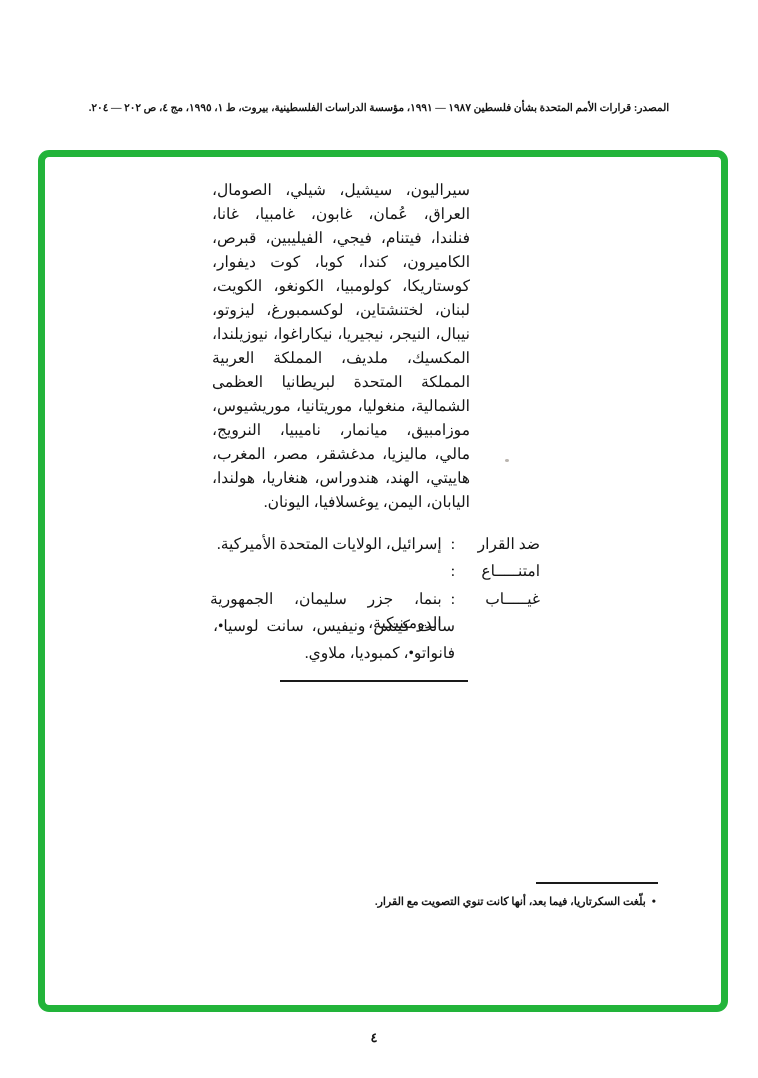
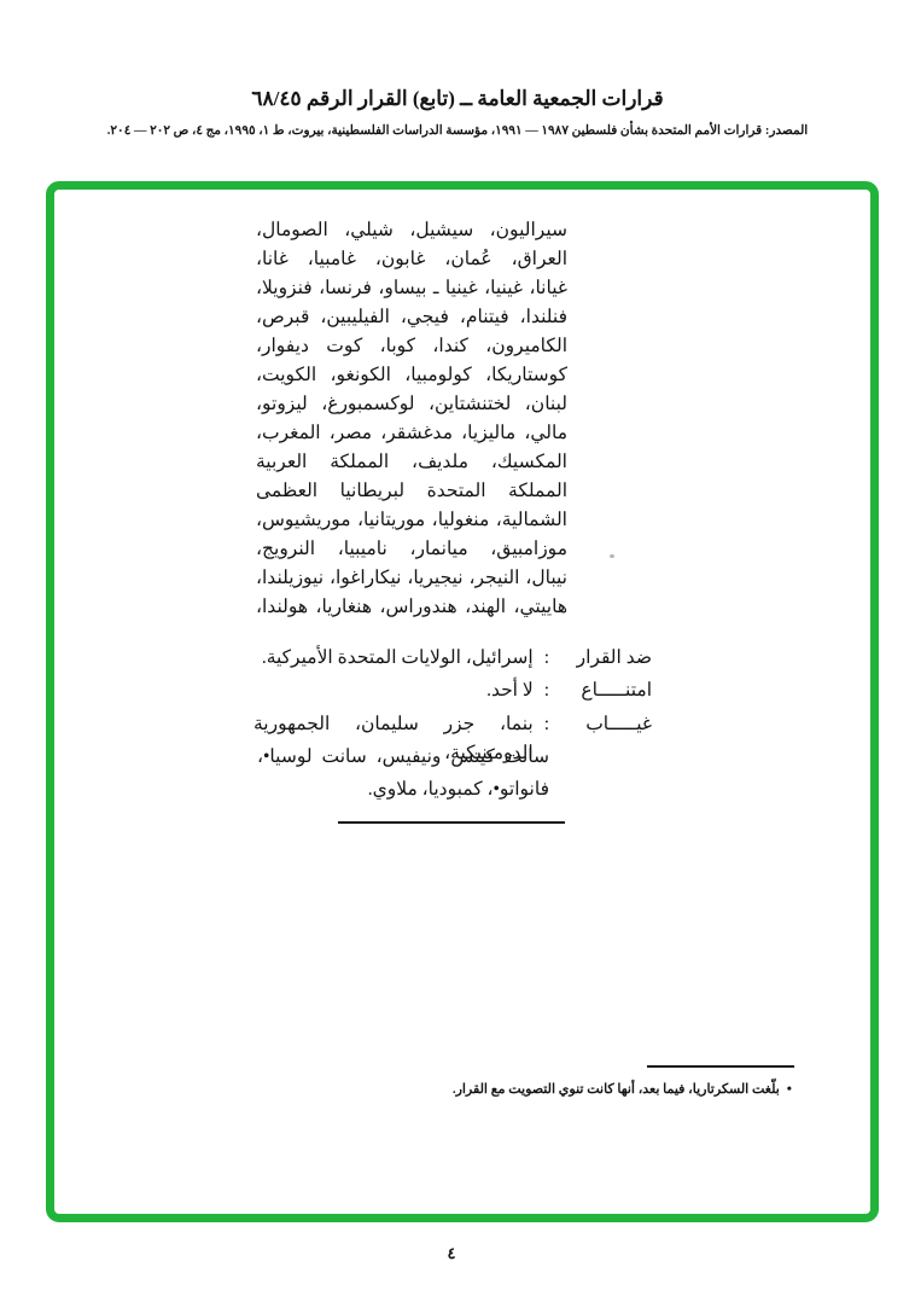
+ قرارات الجمعية العامة ــ (تابع) القرار الرقم ٦٨/٤٥
  المصدر: قرارات الأمم المتحدة بشأن فلسطين ١٩٨٧ — ١٩٩١، مؤسسة الدراسات الفلسطينية، بيروت، ط ١، ١٩٩٥، مج ٤، ص ٢٠٢ — ٢٠٤.
  سيراليون، سيشيل، شيلي، الصومال،
  العراق، عُمان، غابون، غامبيا، غانا،
+ غيانا، غينيا، غينيا ـ بيساو، فرنسا، فنزويلا،
  فنلندا، فيتنام، فيجي، الفيليبين، قبرص،
  الكاميرون، كندا، كوبا، كوت ديفوار،
  كوستاريكا، كولومبيا، الكونغو، الكويت،
  لبنان، لختنشتاين، لوكسمبورغ، ليزوتو،
- نيبال، النيجر، نيجيريا، نيكاراغوا، نيوزيلندا،
+ مالي، ماليزيا، مدغشقر، مصر، المغرب،
  المكسيك، ملديف، المملكة العربية
  المملكة المتحدة لبريطانيا العظمى
  الشمالية، منغوليا، موريتانيا، موريشيوس،
  موزامبيق، ميانمار، ناميبيا، النرويج،
- مالي، ماليزيا، مدغشقر، مصر، المغرب،
+ نيبال، النيجر، نيجيريا، نيكاراغوا، نيوزيلندا،
  هاييتي، الهند، هندوراس، هنغاريا، هولندا،
- اليابان، اليمن، يوغسلافيا، اليونان.
  ضد القرار
  :
  إسرائيل، الولايات المتحدة الأميركية.
  امتنـــــاع
  :
+ لا أحد.
  غيـــــاب
  :
  بنما، جزر سليمان، الجمهورية الدومينيكية،
  سانت كيتس ونيفيس، سانت لوسيا•،
  فانواتو•، كمبوديا، ملاوي.
  •بلّغت السكرتاريا، فيما بعد، أنها كانت تنوي التصويت مع القرار.
  ٤
